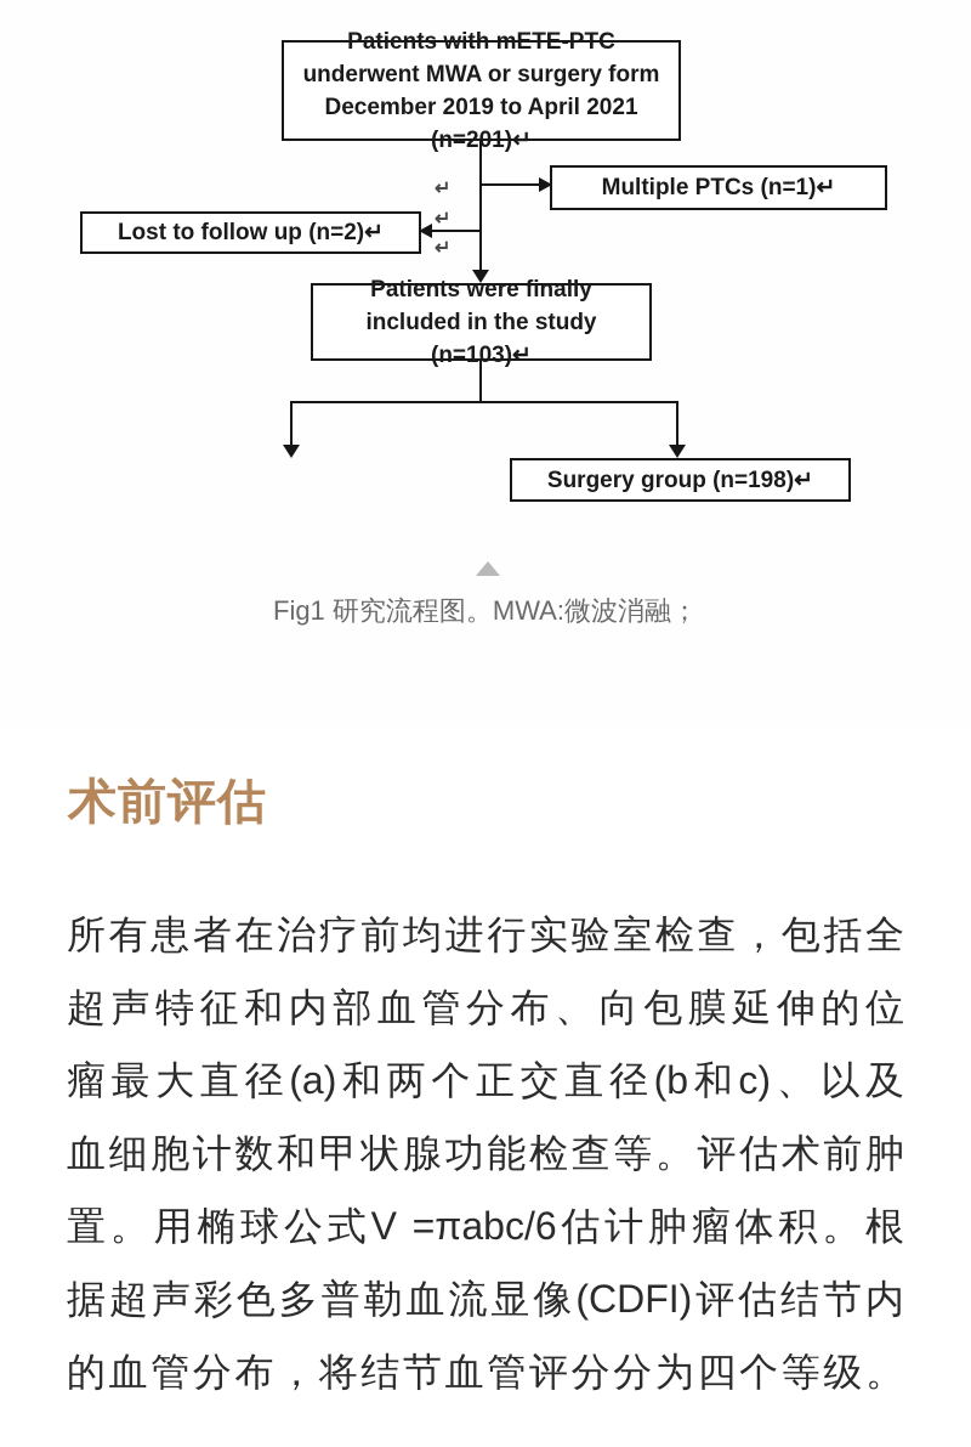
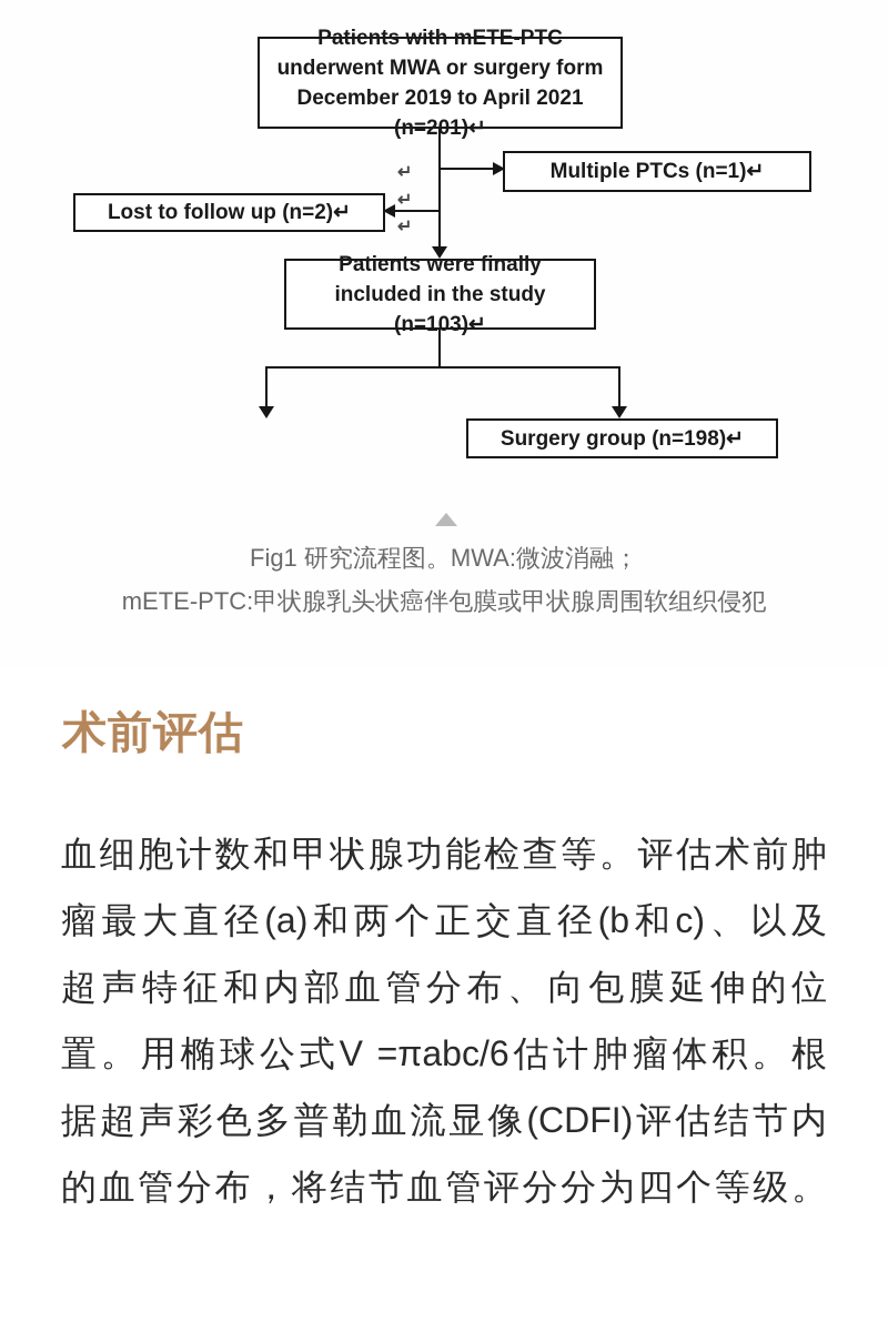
  ↵
  ↵
  ↵
  Patients with mETE-PTC underwent MWA or surgery form December 2019 to April 2021 (n=201)↵
  Multiple PTCs (n=1)↵
  Lost to follow up (n=2)↵
  Patients were finally included in the study (n=103)↵
  Surgery group (n=198)↵
  Fig1 研究流程图。MWA:微波消融；
+ mETE-PTC:甲状腺乳头状癌伴包膜或甲状腺周围软组织侵犯
  术前评估
- 所有患者在治疗前均进行实验室检查，包括全
- 超声特征和内部血管分布、向包膜延伸的位
+ 血细胞计数和甲状腺功能检查等。评估术前肿
  瘤最大直径(a)和两个正交直径(b和c)、以及
- 血细胞计数和甲状腺功能检查等。评估术前肿
+ 超声特征和内部血管分布、向包膜延伸的位
  置。用椭球公式V =πabc/6估计肿瘤体积。根
  据超声彩色多普勒血流显像(CDFI)评估结节内
  的血管分布，将结节血管评分分为四个等级。
